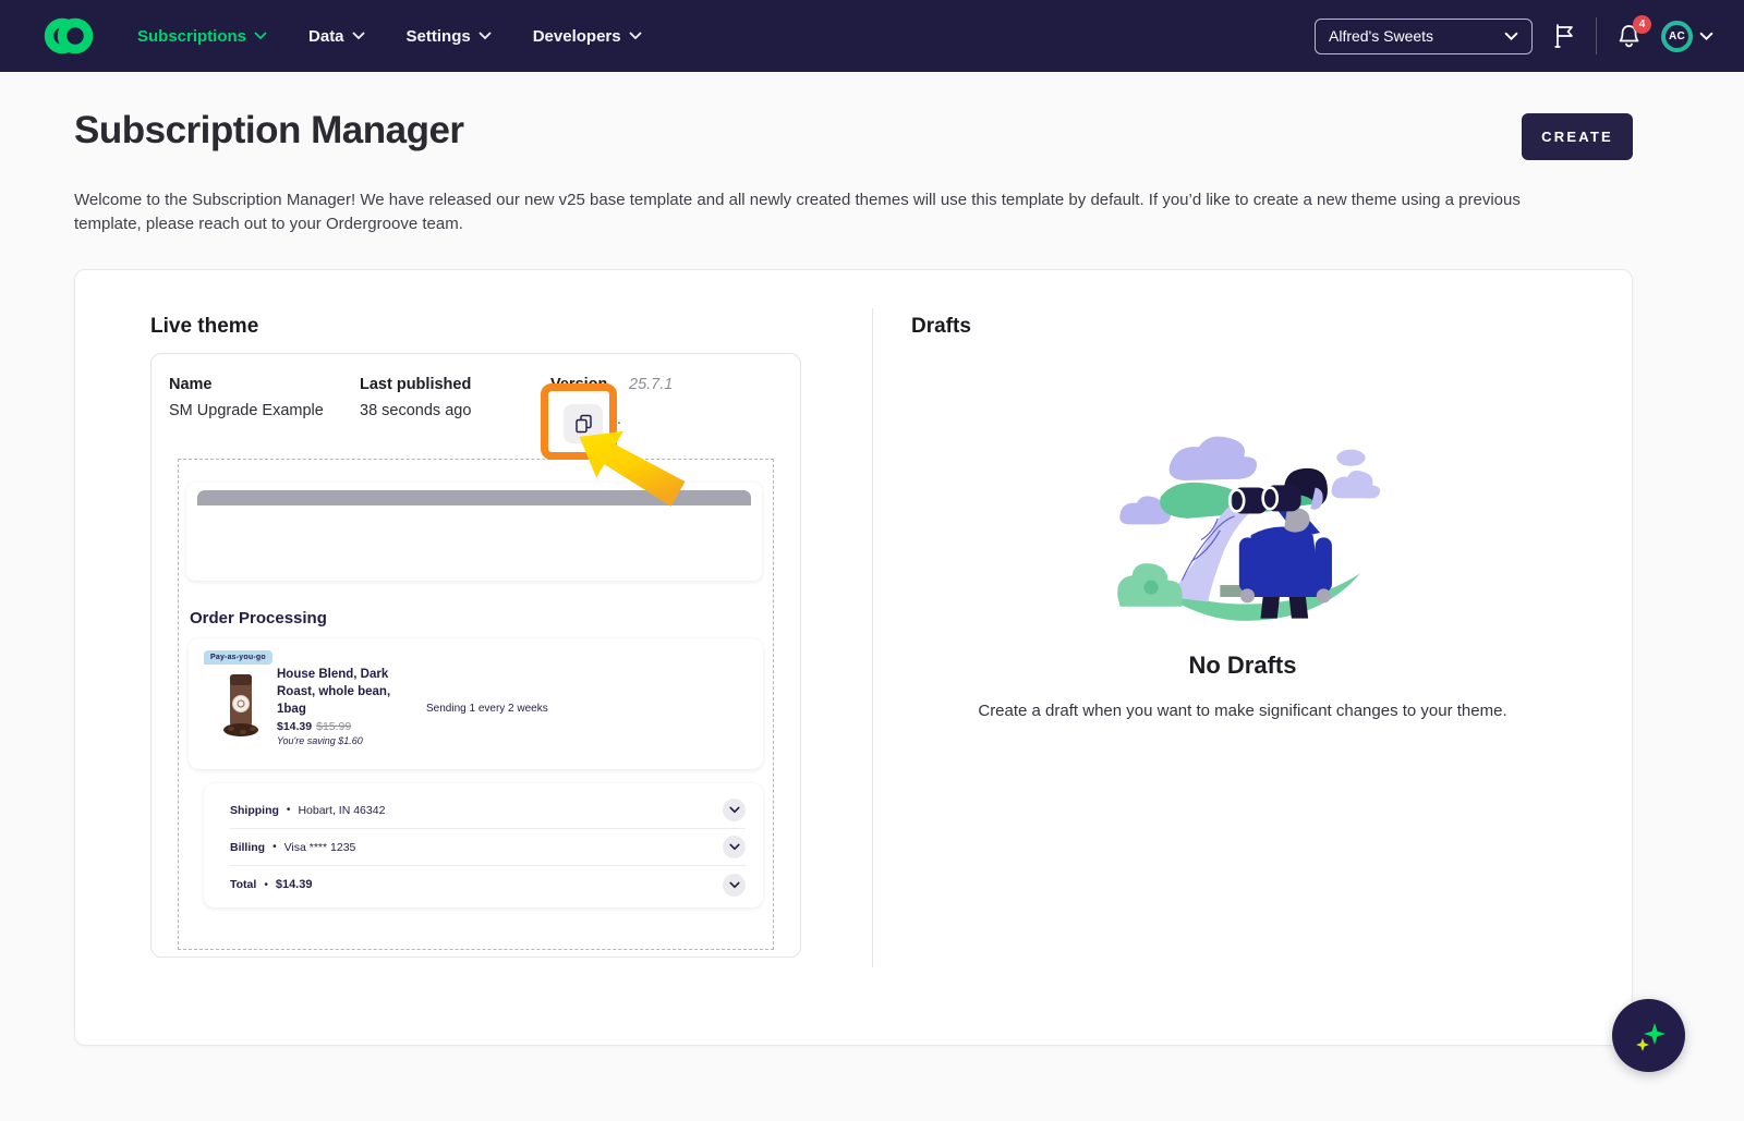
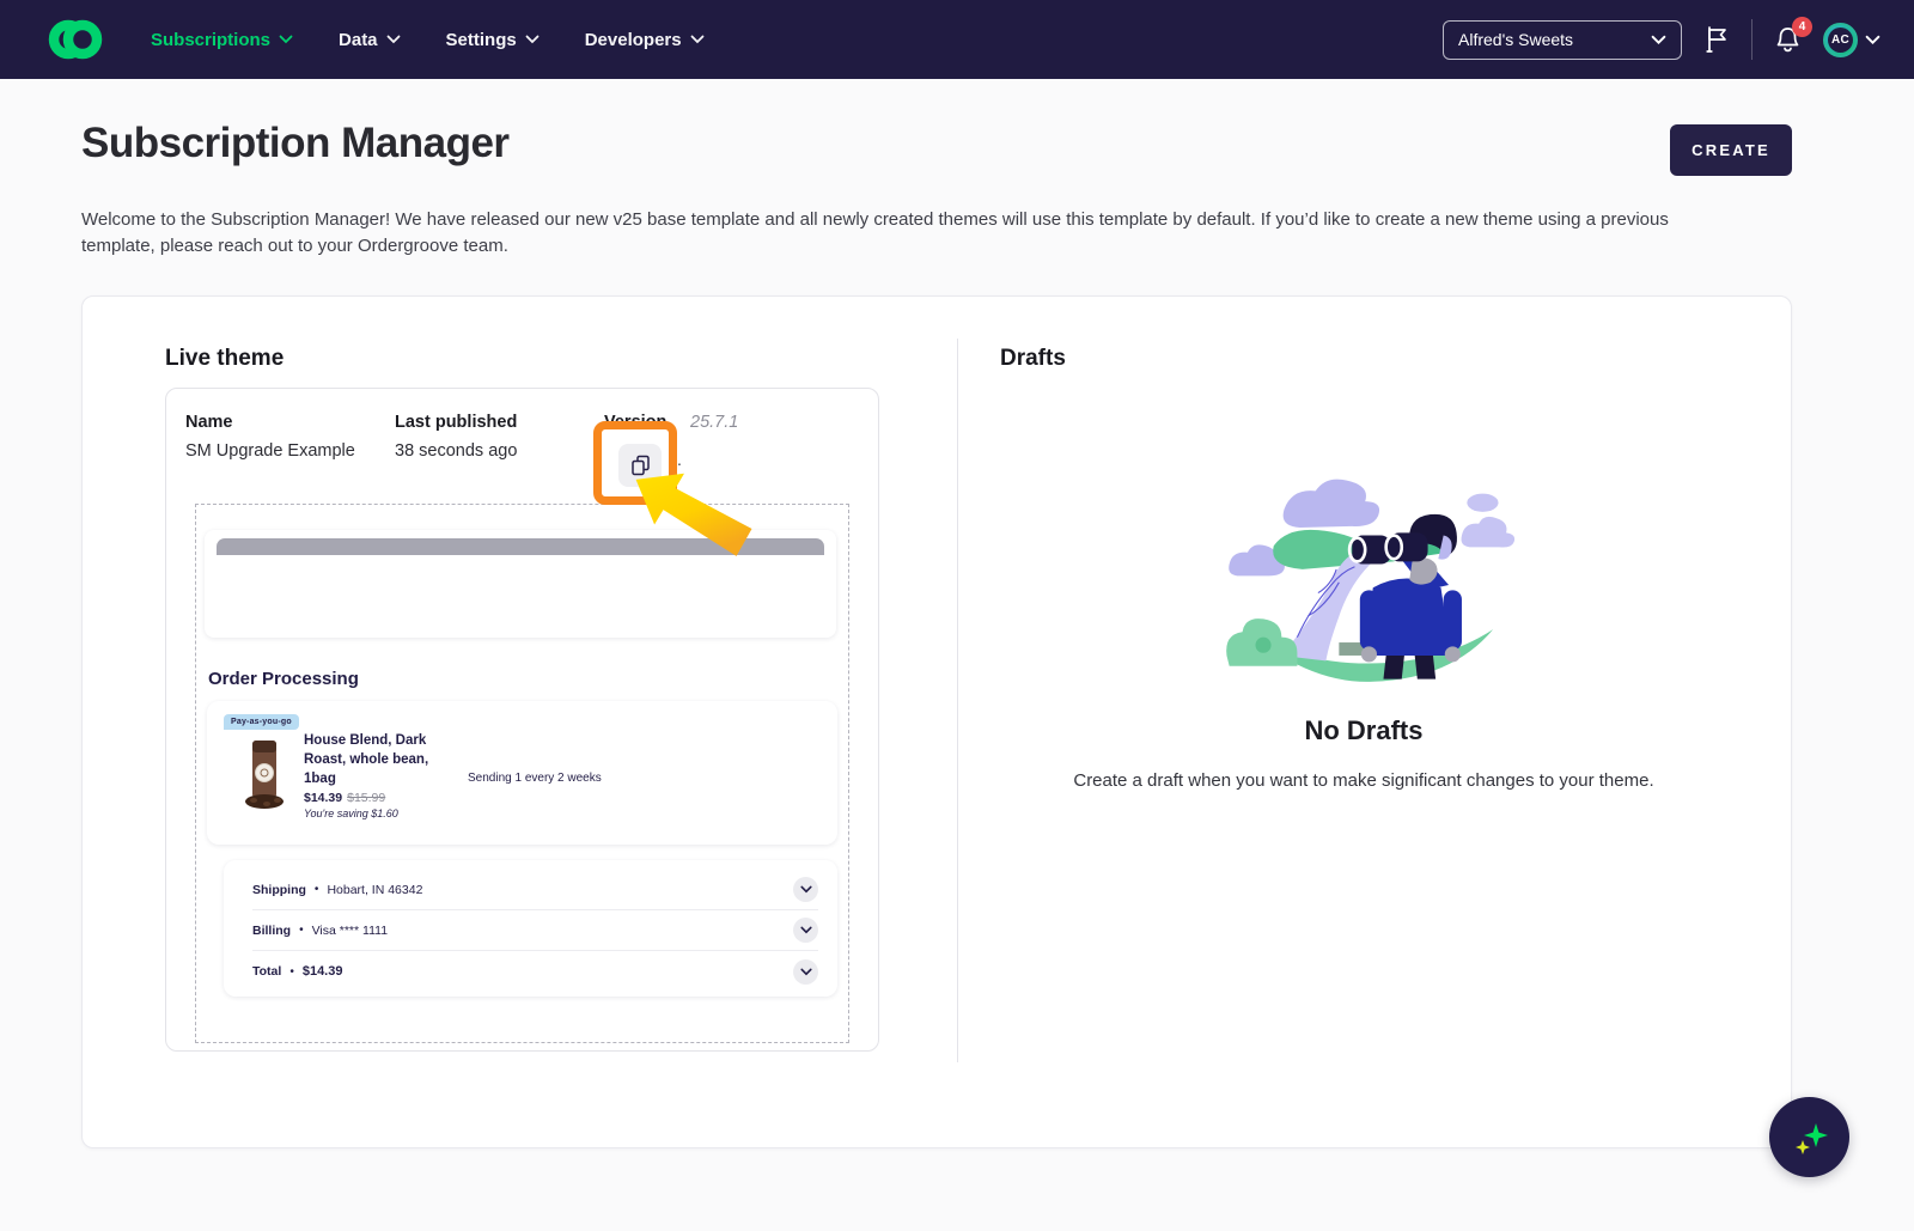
  Subscriptions
  Data
  Settings
  Developers
  Alfred's Sweets
  4
  AC
  Subscription Manager
  CREATE
  Welcome to the Subscription Manager! We have released our new v25 base template and all newly created themes will use this template by default. If you’d like to create a new theme using a previous template, please reach out to your Ordergroove team.
  Live theme
  Drafts
  Name
  SM Upgrade Example
  Last published
  38 seconds ago
  Version
  25.7.1
  .
  Order Processing
  House Blend, Dark
  Roast, whole bean,
  1bag
  $14.39 $15.99
  You're saving $1.60
  Sending 1 every 2 weeks
  Shipping
  •
  Hobart, IN 46342
  Billing
  •
- Visa **** 1235
+ Visa **** 1111
  Total
  •
  $14.39
  No Drafts
  Create a draft when you want to make significant changes to your theme.
